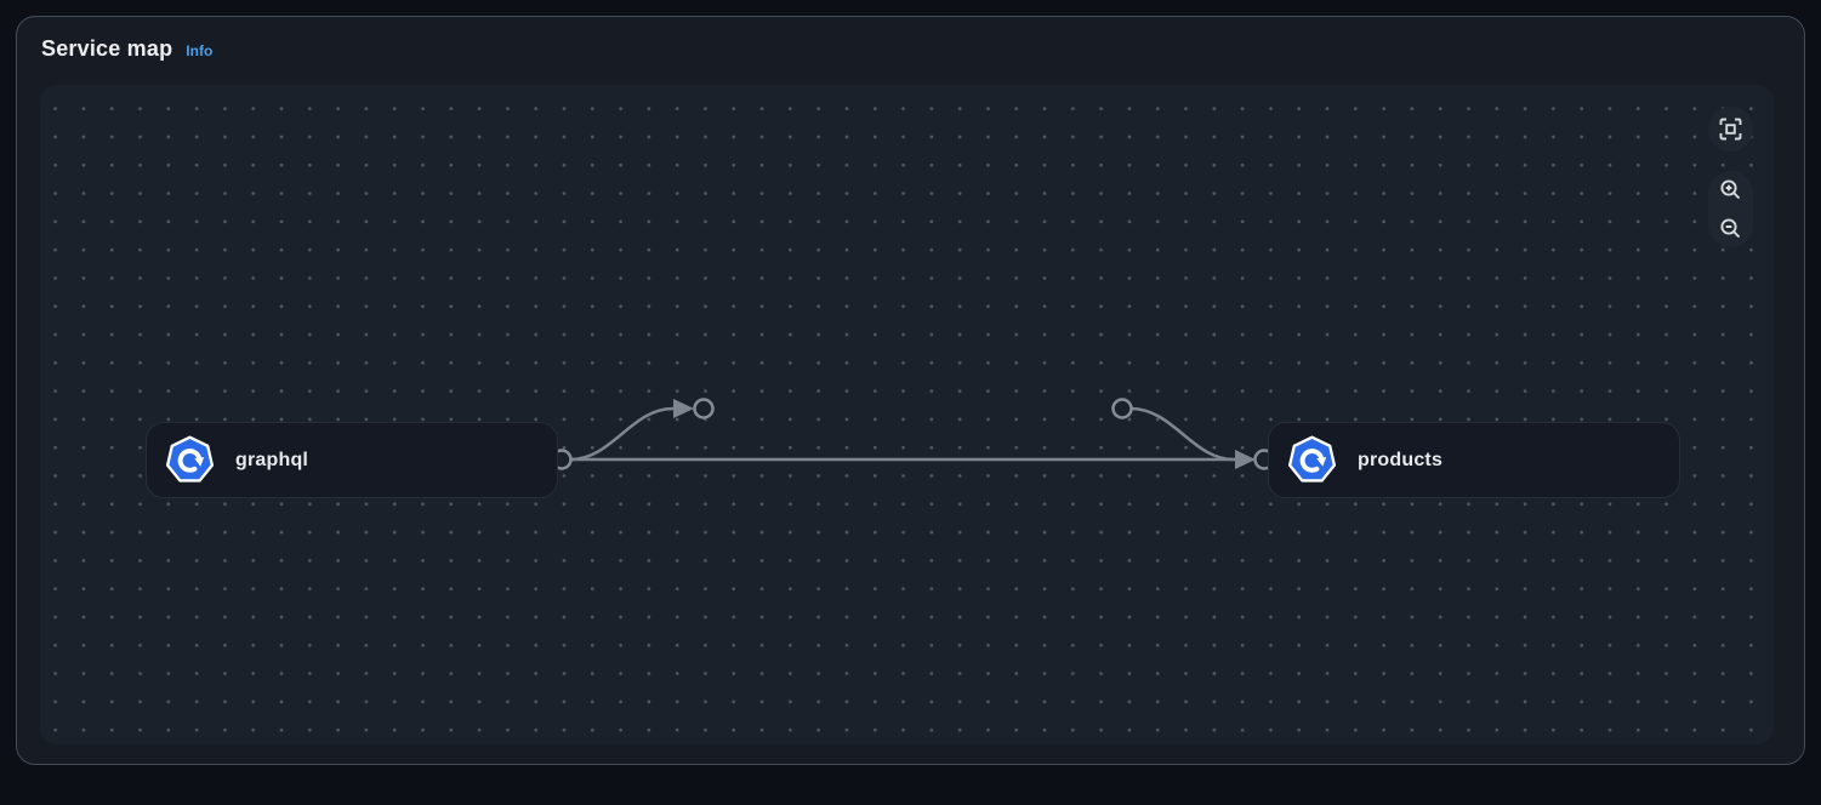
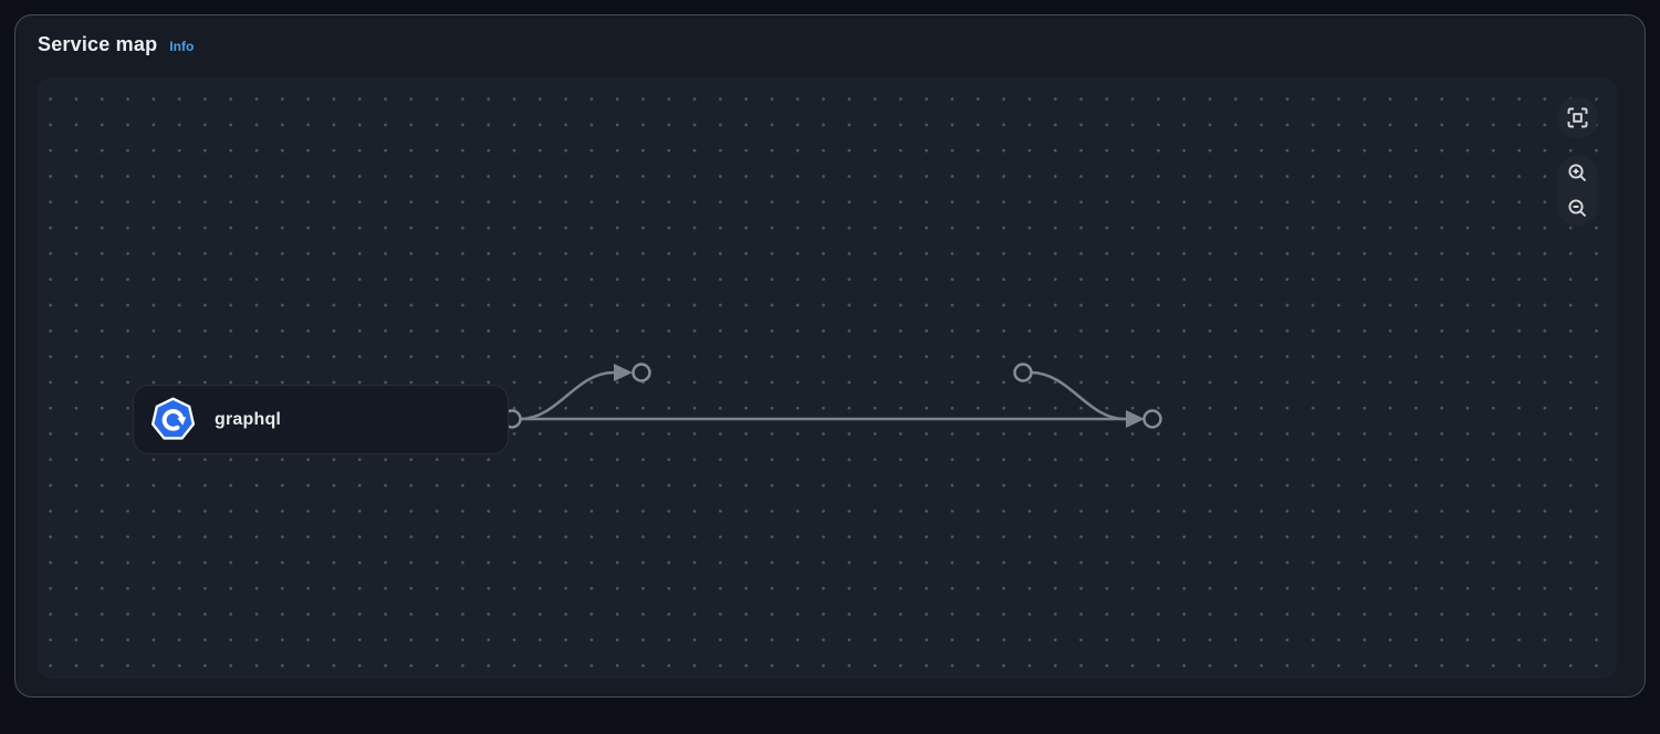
  Service map
  Info
  graphql
- products
